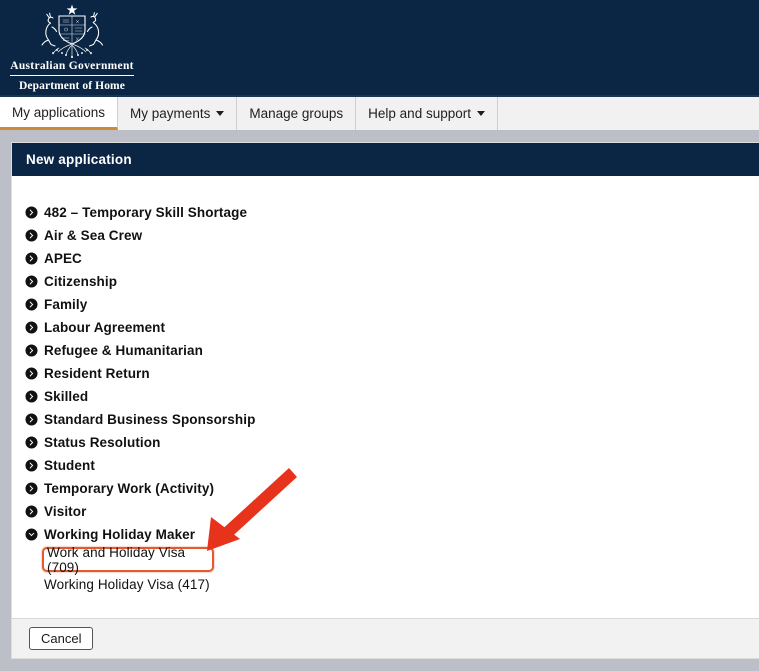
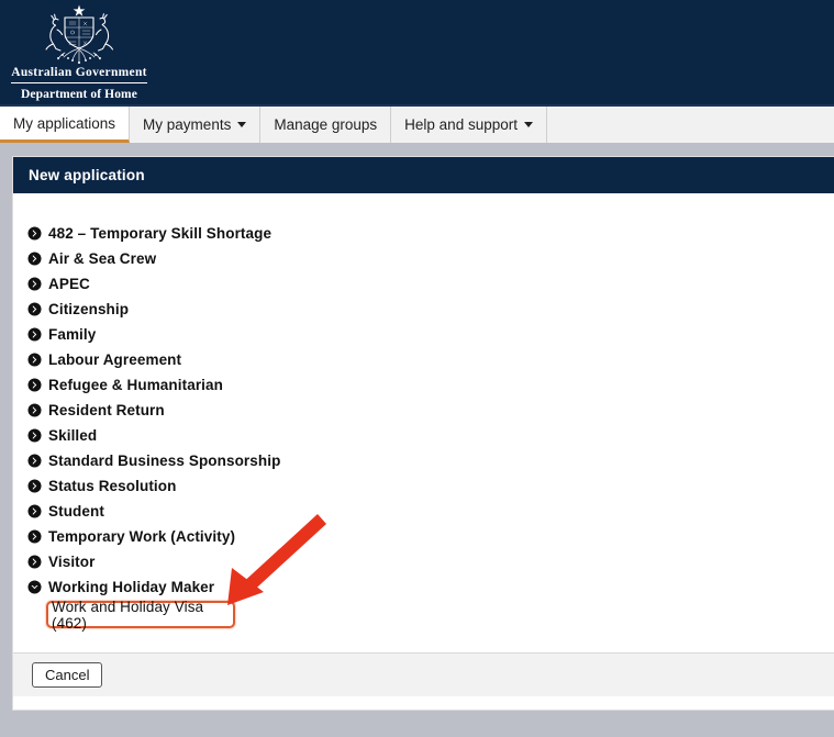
  Australian Government
  My applications
  My payments
  Manage groups
  Help and support
  New application
  482 – Temporary Skill Shortage
  Air & Sea Crew
  APEC
  Citizenship
  Family
  Labour Agreement
  Refugee & Humanitarian
  Resident Return
  Skilled
  Standard Business Sponsorship
  Status Resolution
  Student
  Temporary Work (Activity)
  Visitor
  Working Holiday Maker
- Work and Holiday Visa (709)
+ Work and Holiday Visa (462)
- Working Holiday Visa (417)
  Cancel
